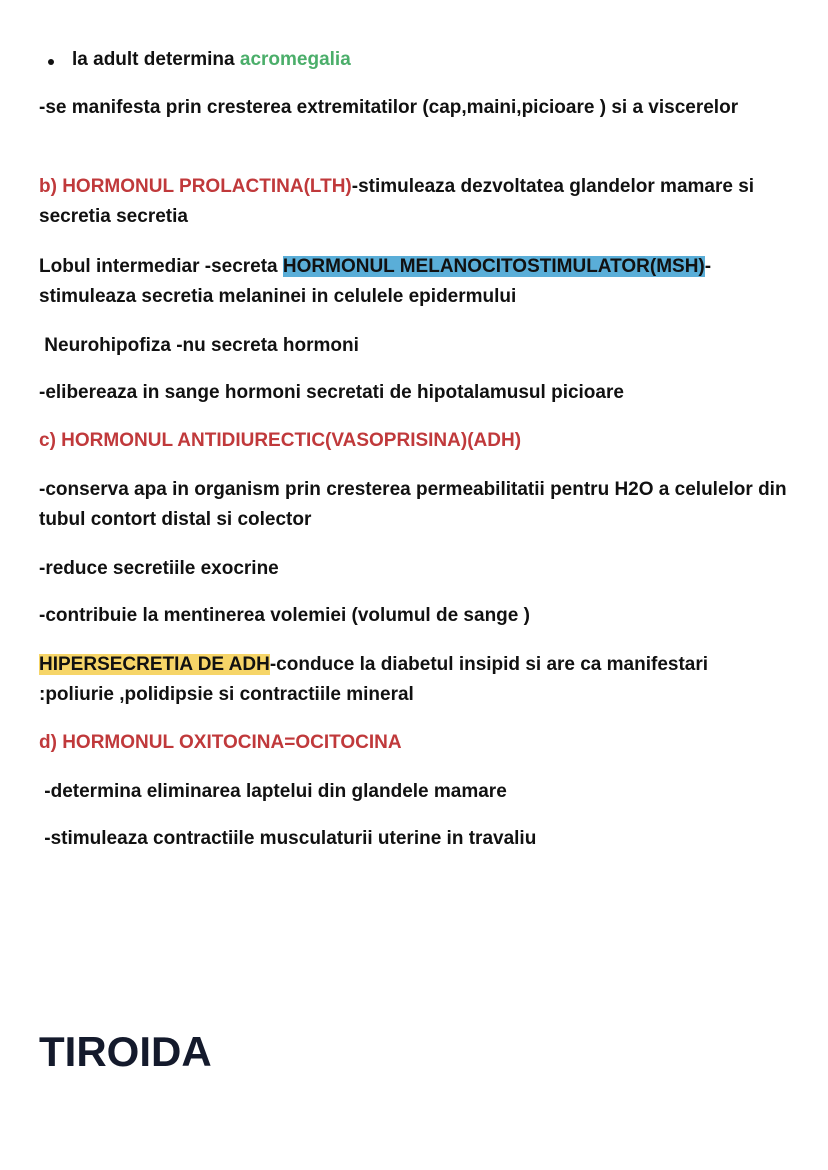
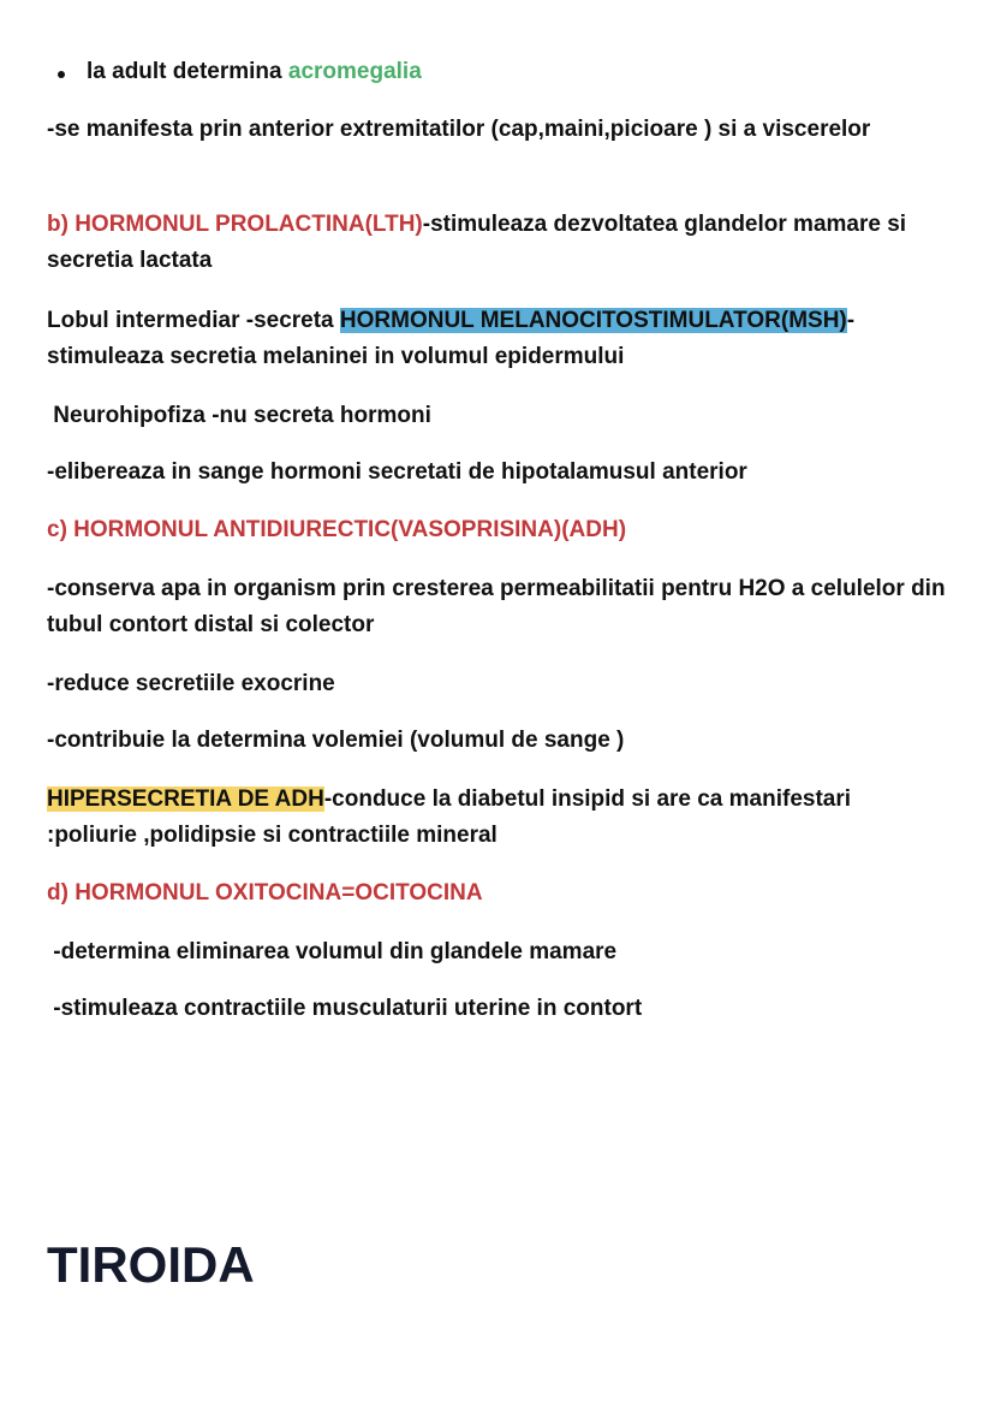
  la adult determina acromegalia
- -se manifesta prin cresterea extremitatilor (cap,maini,picioare ) si a viscerelor
+ -se manifesta prin anterior extremitatilor (cap,maini,picioare ) si a viscerelor
- b) HORMONUL PROLACTINA(LTH)-stimuleaza dezvoltatea glandelor mamare si secretia secretia
+ b) HORMONUL PROLACTINA(LTH)-stimuleaza dezvoltatea glandelor mamare si secretia lactata
- Lobul intermediar -secreta HORMONUL MELANOCITOSTIMULATOR(MSH)-stimuleaza secretia melaninei in celulele epidermului
+ Lobul intermediar -secreta HORMONUL MELANOCITOSTIMULATOR(MSH)-stimuleaza secretia melaninei in volumul epidermului
  Neurohipofiza -nu secreta hormoni
- -elibereaza in sange hormoni secretati de hipotalamusul picioare
+ -elibereaza in sange hormoni secretati de hipotalamusul anterior
  c) HORMONUL ANTIDIURECTIC(VASOPRISINA)(ADH)
  -conserva apa in organism prin cresterea permeabilitatii pentru H2O a celulelor din tubul contort distal si colector
  -reduce secretiile exocrine
- -contribuie la mentinerea volemiei (volumul de sange )
+ -contribuie la determina volemiei (volumul de sange )
  HIPERSECRETIA DE ADH-conduce la diabetul insipid si are ca manifestari :poliurie ,polidipsie si contractiile mineral
  d) HORMONUL OXITOCINA=OCITOCINA
- -determina eliminarea laptelui din glandele mamare
+ -determina eliminarea volumul din glandele mamare
- -stimuleaza contractiile musculaturii uterine in travaliu
+ -stimuleaza contractiile musculaturii uterine in contort
  TIROIDA
